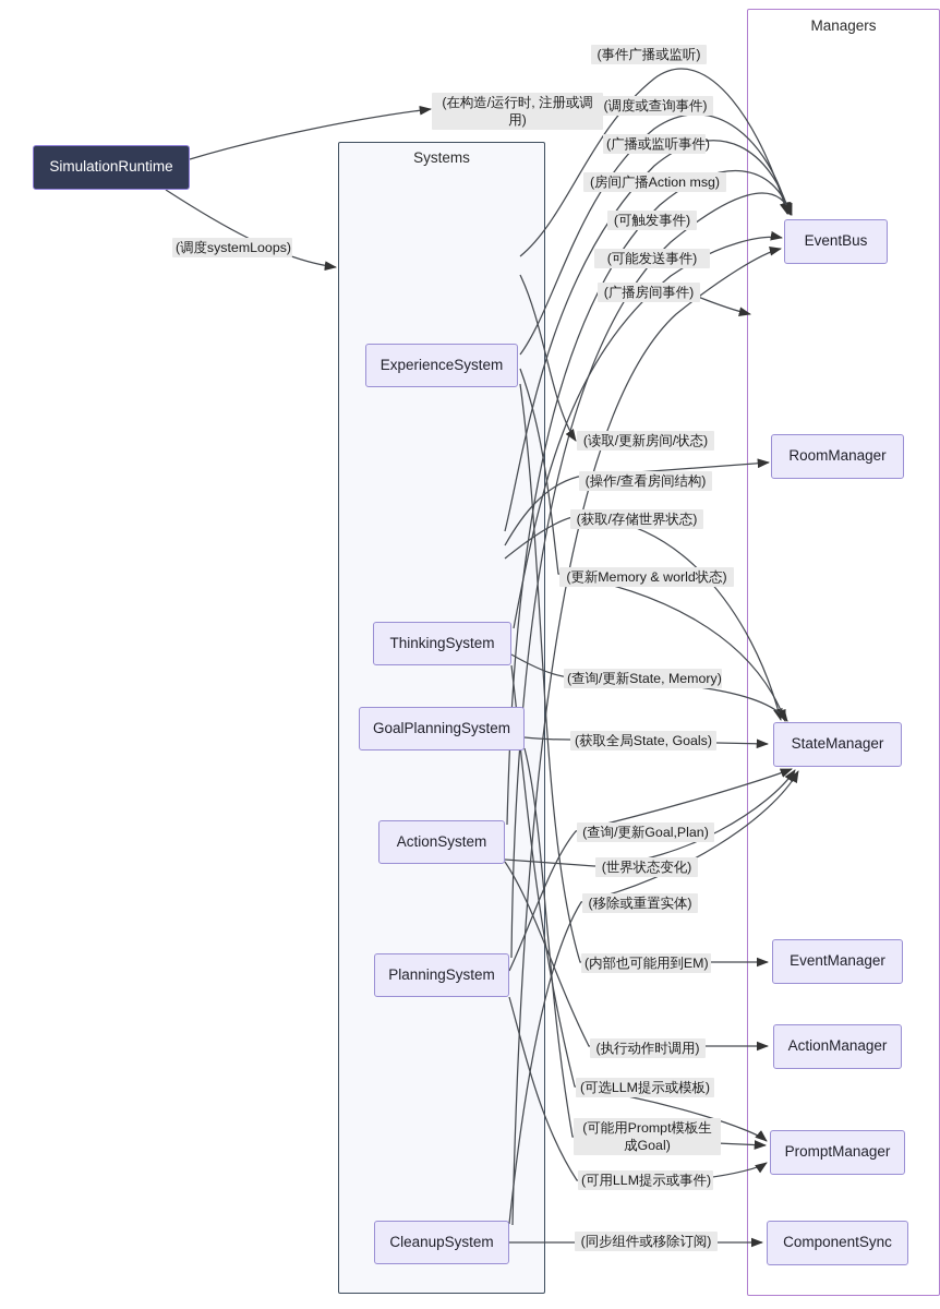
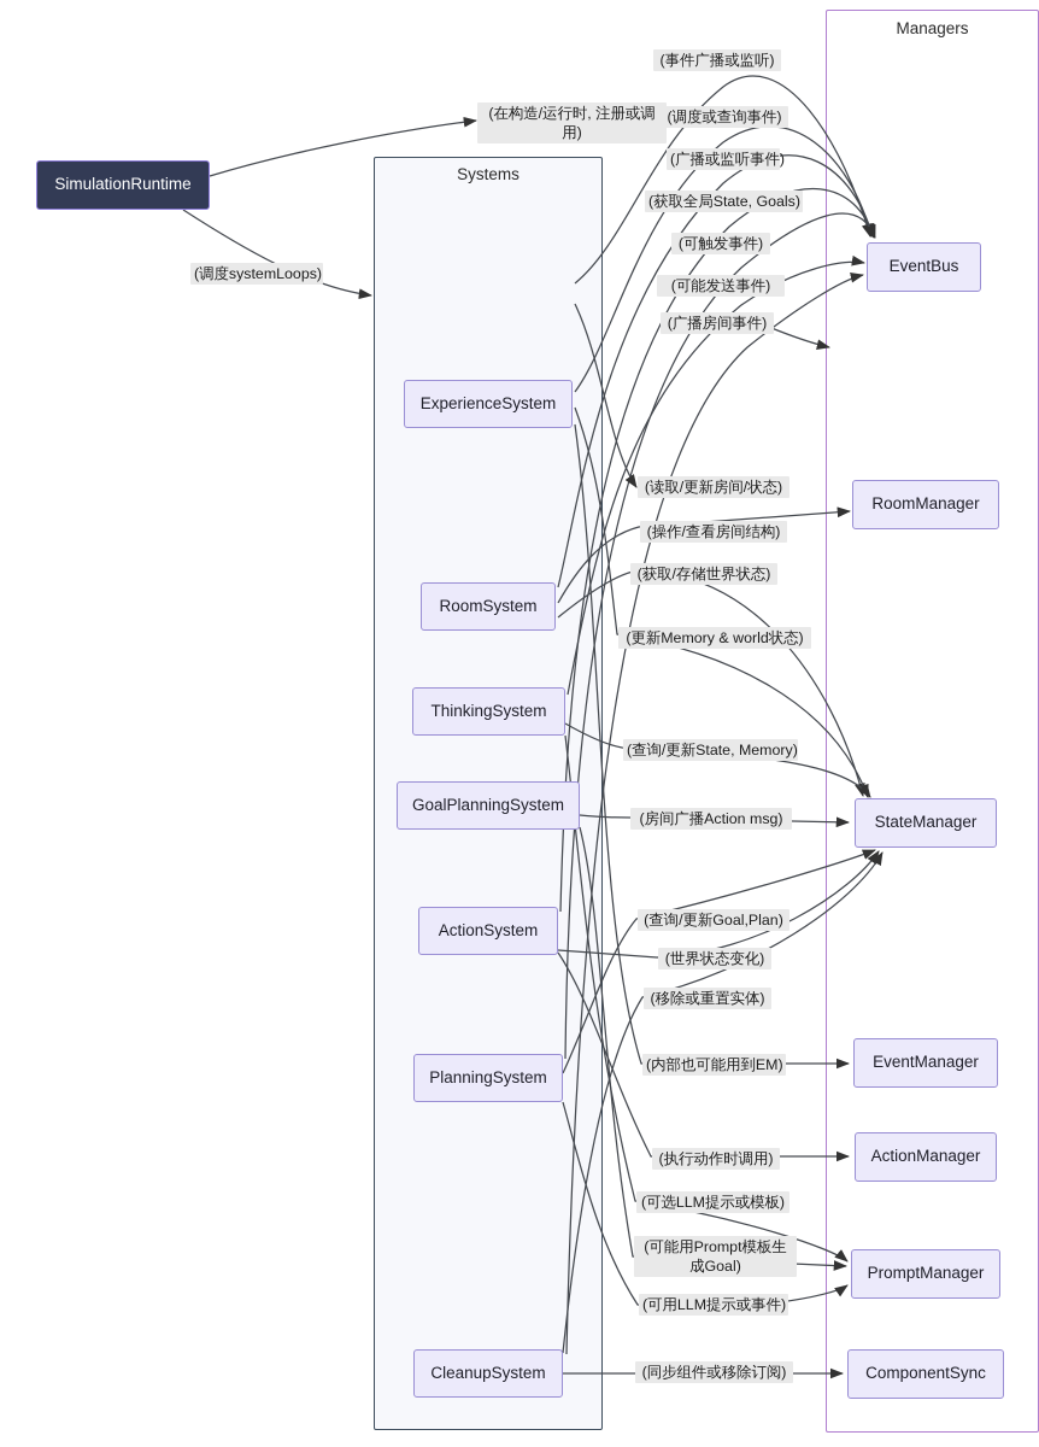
  Systems
  Managers
  SimulationRuntime
  ExperienceSystem
+ RoomSystem
  ThinkingSystem
  GoalPlanningSystem
  ActionSystem
  PlanningSystem
  CleanupSystem
  EventBus
  RoomManager
  StateManager
  EventManager
  ActionManager
  PromptManager
  ComponentSync
  (在构造/运行时, 注册或调用)
  (调度systemLoops)
  (事件广播或监听)
  (调度或查询事件)
  (广播或监听事件)
- (房间广播Action msg)
+ (获取全局State, Goals)
  (可触发事件)
  (可能发送事件)
  (广播房间事件)
  (读取/更新房间/状态)
  (操作/查看房间结构)
  (获取/存储世界状态)
  (更新Memory & world状态)
  (查询/更新State, Memory)
- (获取全局State, Goals)
+ (房间广播Action msg)
  (查询/更新Goal,Plan)
  (世界状态变化)
  (移除或重置实体)
  (内部也可能用到EM)
  (执行动作时调用)
  (可选LLM提示或模板)
  (可能用Prompt模板生成Goal)
  (可用LLM提示或事件)
  (同步组件或移除订阅)
